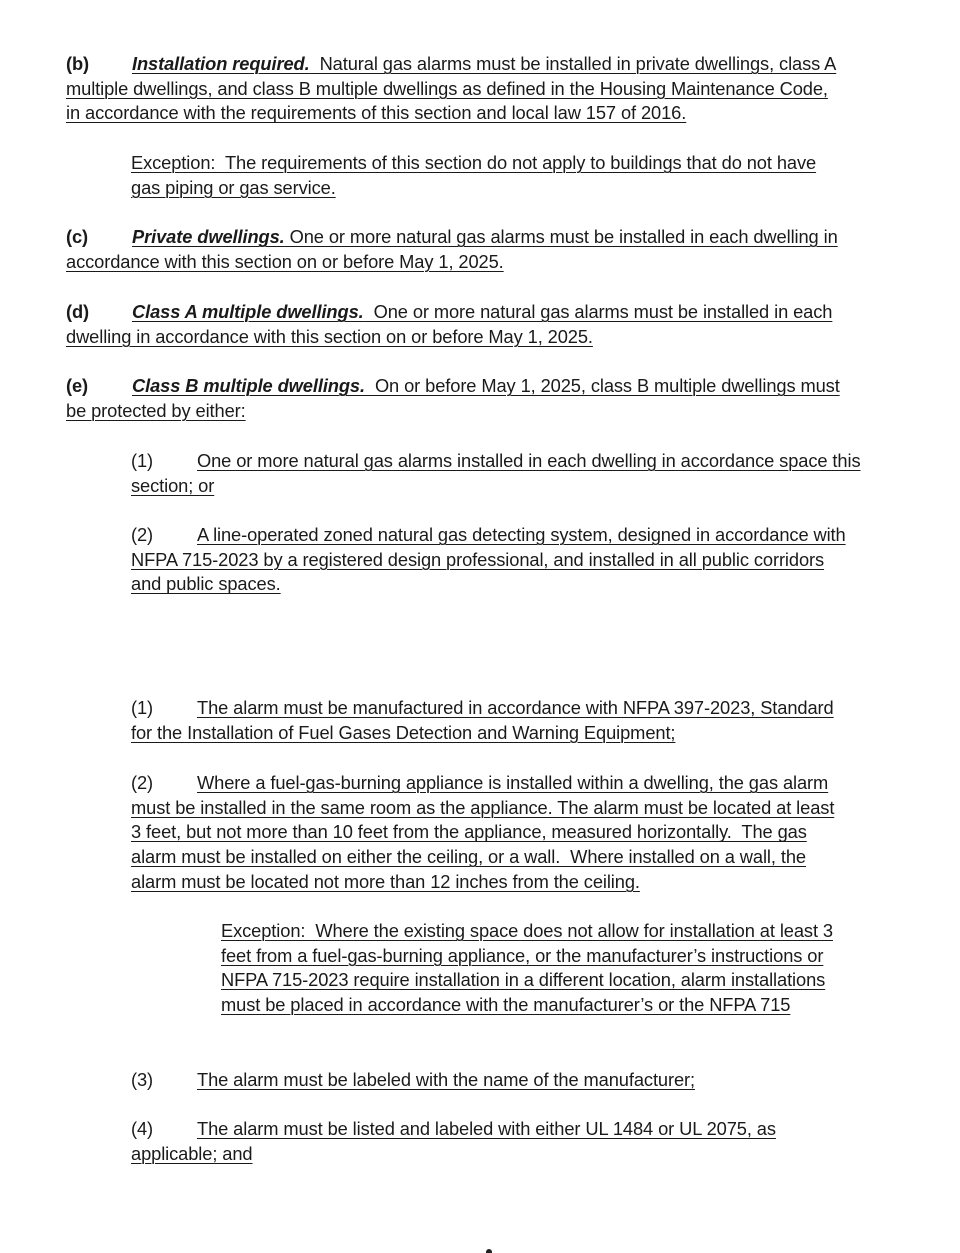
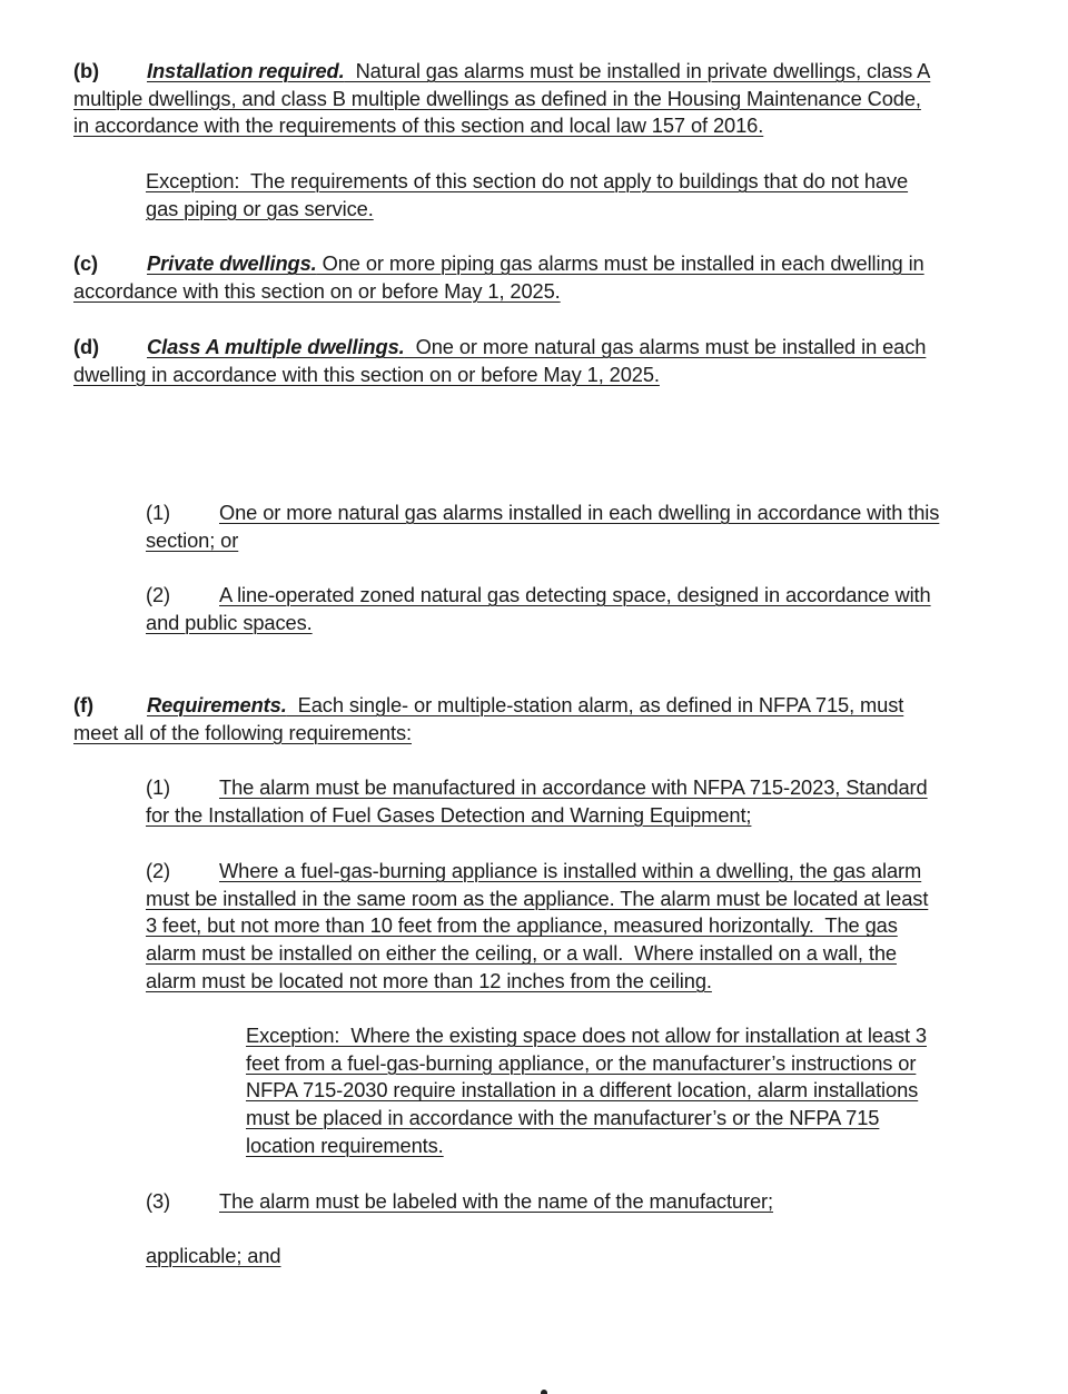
  (b) Installation required. Natural gas alarms must be installed in private dwellings, class A
  multiple dwellings, and class B multiple dwellings as defined in the Housing Maintenance Code,
  in accordance with the requirements of this section and local law 157 of 2016.
  Exception: The requirements of this section do not apply to buildings that do not have
  gas piping or gas service.
- (c) Private dwellings. One or more natural gas alarms must be installed in each dwelling in
+ (c) Private dwellings. One or more piping gas alarms must be installed in each dwelling in
  accordance with this section on or before May 1, 2025.
  (d) Class A multiple dwellings. One or more natural gas alarms must be installed in each
  dwelling in accordance with this section on or before May 1, 2025.
- (e) Class B multiple dwellings. On or before May 1, 2025, class B multiple dwellings must
- be protected by either:
- (1) One or more natural gas alarms installed in each dwelling in accordance space this
+ (1) One or more natural gas alarms installed in each dwelling in accordance with this
  section; or
- (2) A line-operated zoned natural gas detecting system, designed in accordance with
+ (2) A line-operated zoned natural gas detecting space, designed in accordance with
- NFPA 715-2023 by a registered design professional, and installed in all public corridors
  and public spaces.
+ (f) Requirements. Each single- or multiple-station alarm, as defined in NFPA 715, must
+ meet all of the following requirements:
- (1) The alarm must be manufactured in accordance with NFPA 397-2023, Standard
+ (1) The alarm must be manufactured in accordance with NFPA 715-2023, Standard
  for the Installation of Fuel Gases Detection and Warning Equipment;
  (2) Where a fuel-gas-burning appliance is installed within a dwelling, the gas alarm
  must be installed in the same room as the appliance. The alarm must be located at least
  3 feet, but not more than 10 feet from the appliance, measured horizontally. The gas
  alarm must be installed on either the ceiling, or a wall. Where installed on a wall, the
  alarm must be located not more than 12 inches from the ceiling.
  Exception: Where the existing space does not allow for installation at least 3
  feet from a fuel-gas-burning appliance, or the manufacturer’s instructions or
- NFPA 715-2023 require installation in a different location, alarm installations
+ NFPA 715-2030 require installation in a different location, alarm installations
  must be placed in accordance with the manufacturer’s or the NFPA 715
+ location requirements.
  (3) The alarm must be labeled with the name of the manufacturer;
- (4) The alarm must be listed and labeled with either UL 1484 or UL 2075, as
  applicable; and
